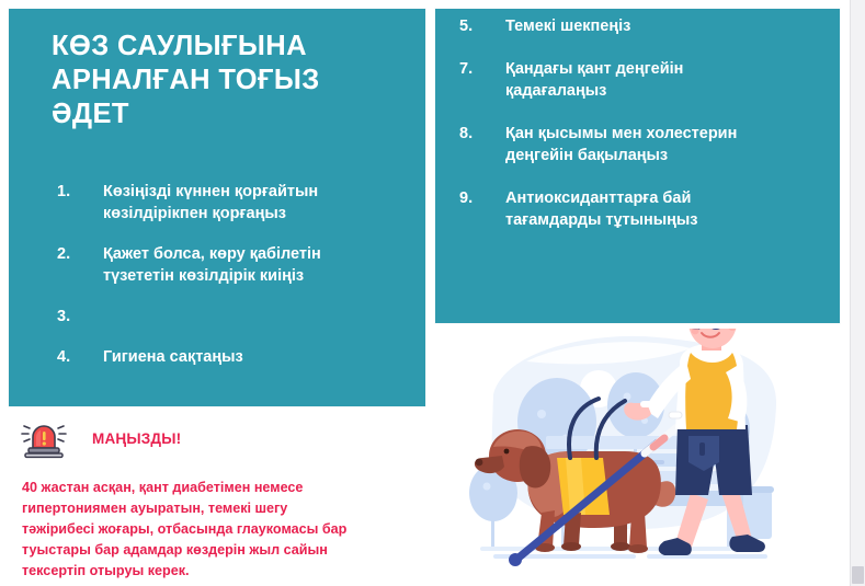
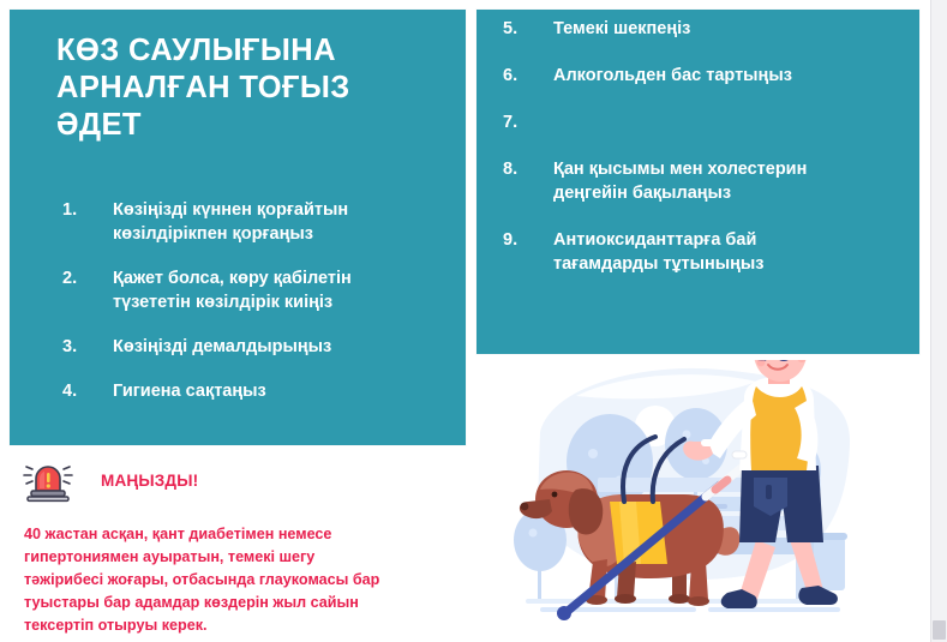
  КӨЗ САУЛЫҒЫНА
  АРНАЛҒАН ТОҒЫЗ
  ӘДЕТ
  1.
  Көзіңізді күннен қорғайтын
  көзілдірікпен қорғаңыз
  2.
  Қажет болса, көру қабілетін
  түзететін көзілдірік киіңіз
  3.
+ Көзіңізді демалдырыңыз
  4.
  Гигиена сақтаңыз
  5.
  Темекі шекпеңіз
+ 6.
+ Алкогольден бас тартыңыз
  7.
- Қандағы қант деңгейін
- қадағалаңыз
  8.
  Қан қысымы мен холестерин
  деңгейін бақылаңыз
  9.
  Антиоксиданттарға бай
  тағамдарды тұтыныңыз
  МАҢЫЗДЫ!
  40 жастан асқан, қант диабетімен немесе
  гипертониямен ауыратын, темекі шегу
  тәжірибесі жоғары, отбасында глаукомасы бар
  туыстары бар адамдар көздерін жыл сайын
  тексертіп отыруы керек.
